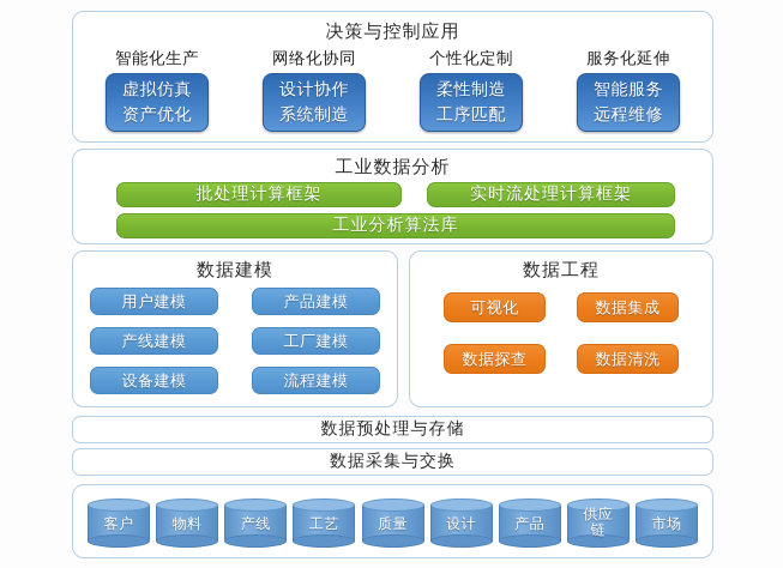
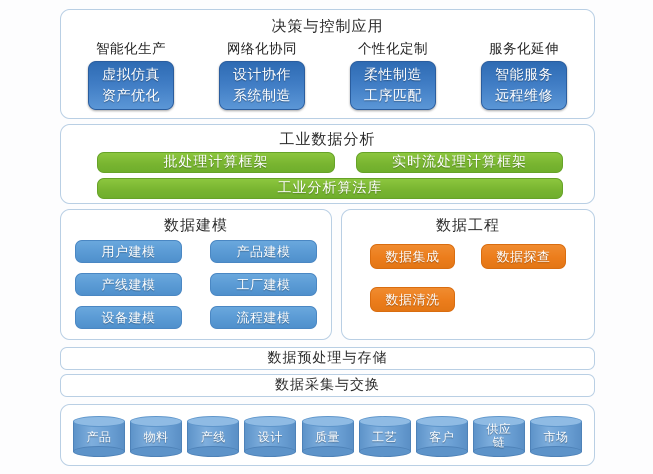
  决策与控制应用
  智能化生产
  虚拟仿真
  资产优化
  网络化协同
  设计协作
  系统制造
  个性化定制
  柔性制造
  工序匹配
  服务化延伸
  智能服务
  远程维修
  工业数据分析
  批处理计算框架
  实时流处理计算框架
  工业分析算法库
  数据建模
  用户建模
  产品建模
  产线建模
  工厂建模
  设备建模
  流程建模
  数据工程
- 可视化
  数据集成
  数据探查
  数据清洗
  数据预处理与存储
  数据采集与交换
- 客户
+ 产品
  物料
  产线
- 工艺
+ 设计
  质量
- 设计
+ 工艺
- 产品
+ 客户
  供应链
  市场
